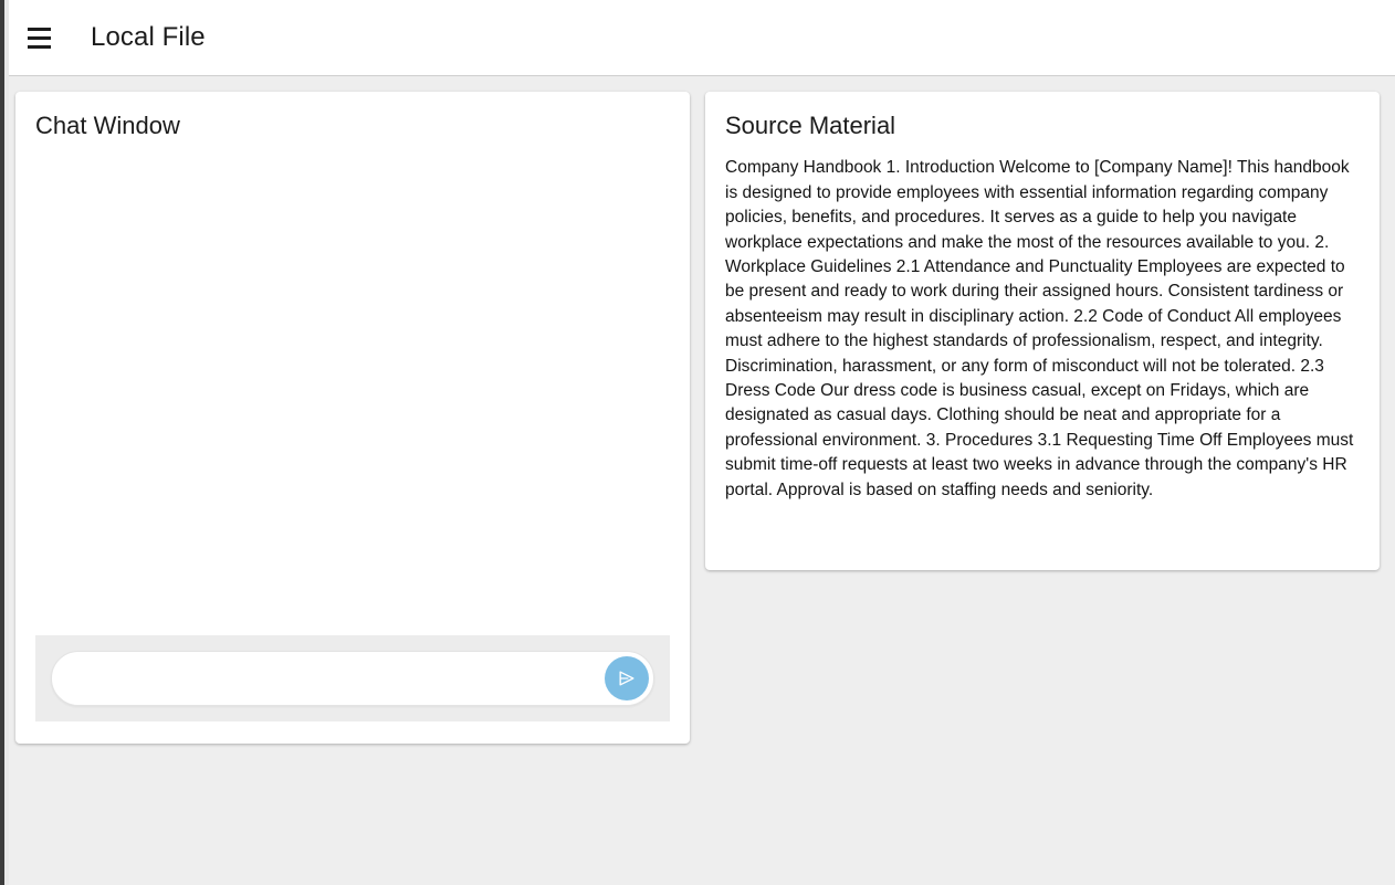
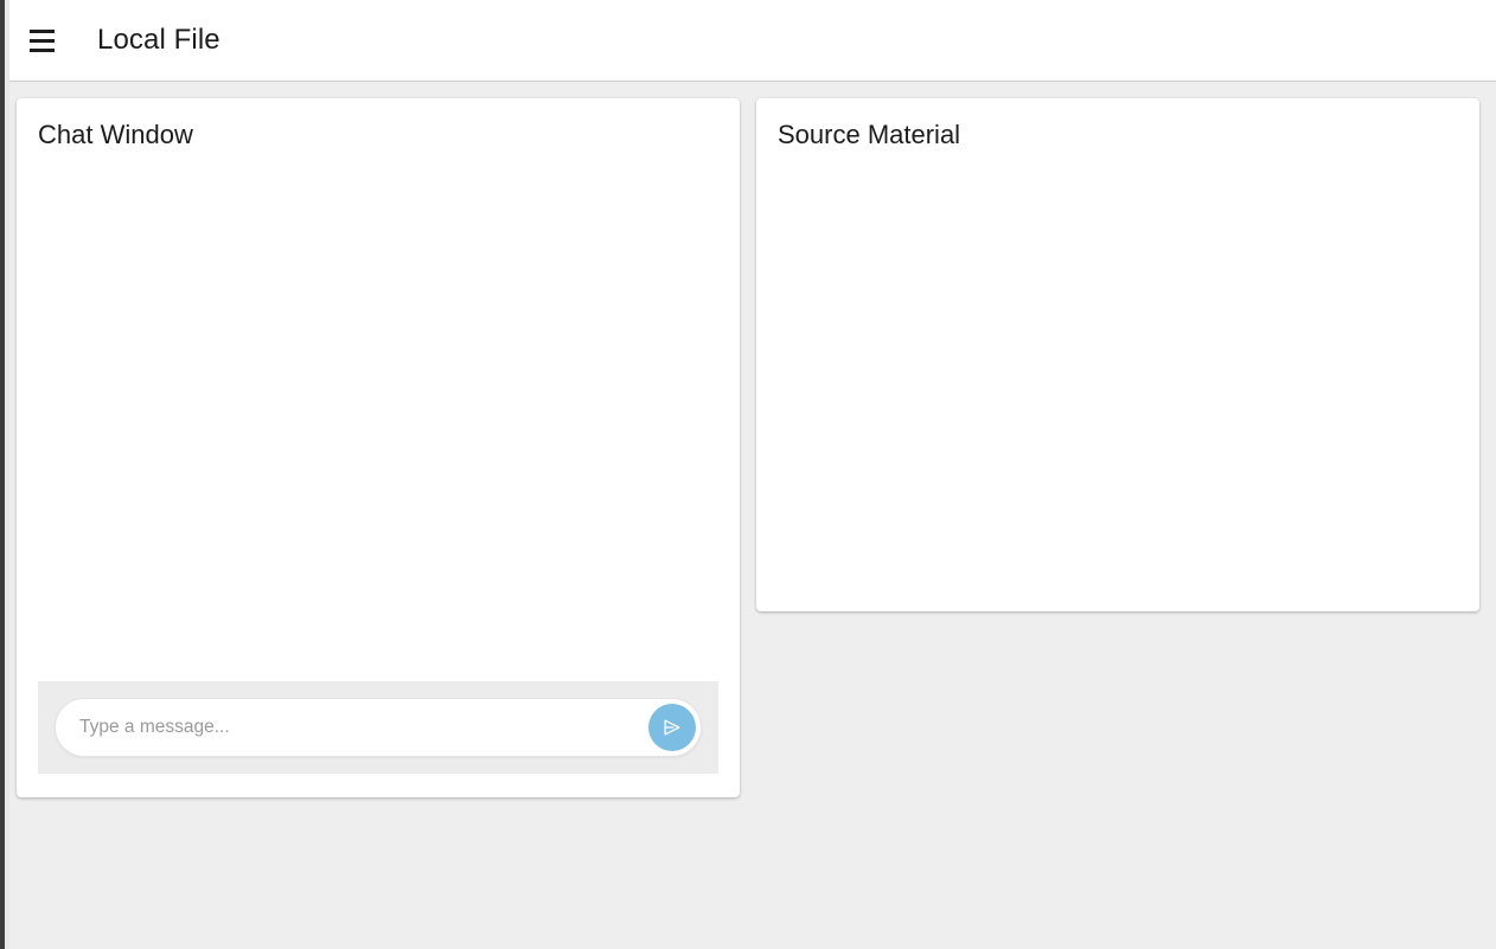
  Local File
  Chat Window
+ Type a message...
  Source Material
- Company Handbook 1. Introduction Welcome to [Company Name]! This handbook is designed to provide employees with essential information regarding company policies, benefits, and procedures. It serves as a guide to help you navigate workplace expectations and make the most of the resources available to you. 2. Workplace Guidelines 2.1 Attendance and Punctuality Employees are expected to be present and ready to work during their assigned hours. Consistent tardiness or absenteeism may result in disciplinary action. 2.2 Code of Conduct All employees must adhere to the highest standards of professionalism, respect, and integrity. Discrimination, harassment, or any form of misconduct will not be tolerated. 2.3 Dress Code Our dress code is business casual, except on Fridays, which are designated as casual days. Clothing should be neat and appropriate for a professional environment. 3. Procedures 3.1 Requesting Time Off Employees must submit time-off requests at least two weeks in advance through the company's HR portal. Approval is based on staffing needs and seniority.
